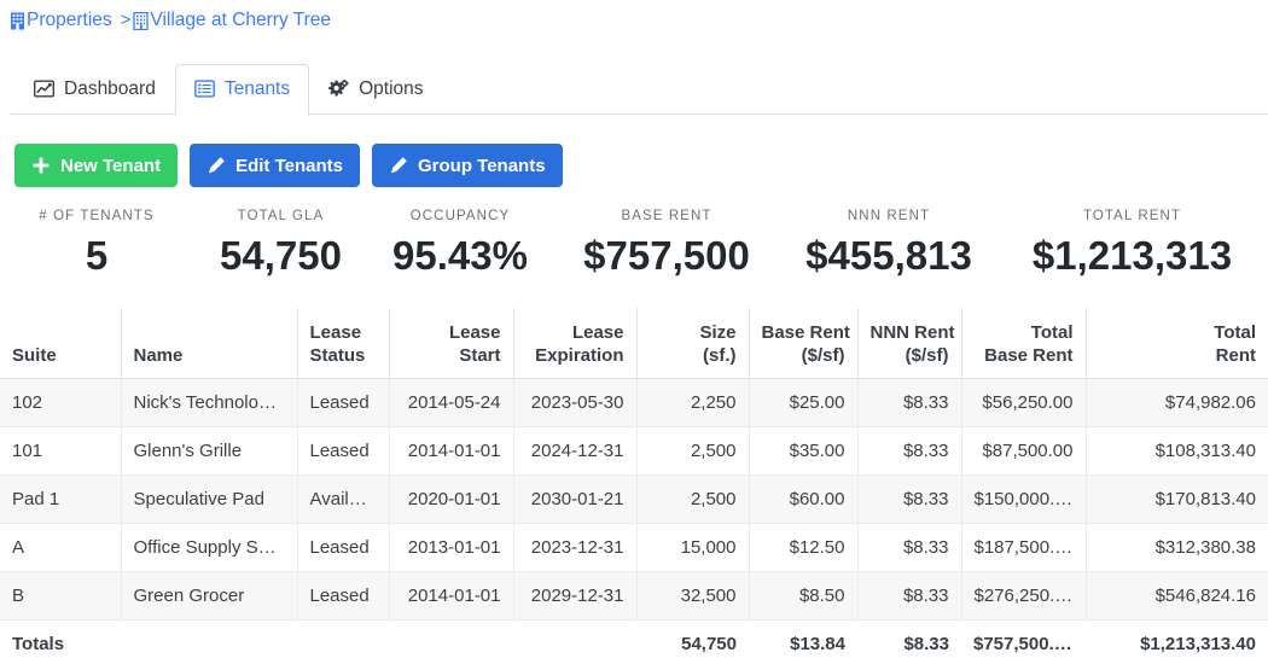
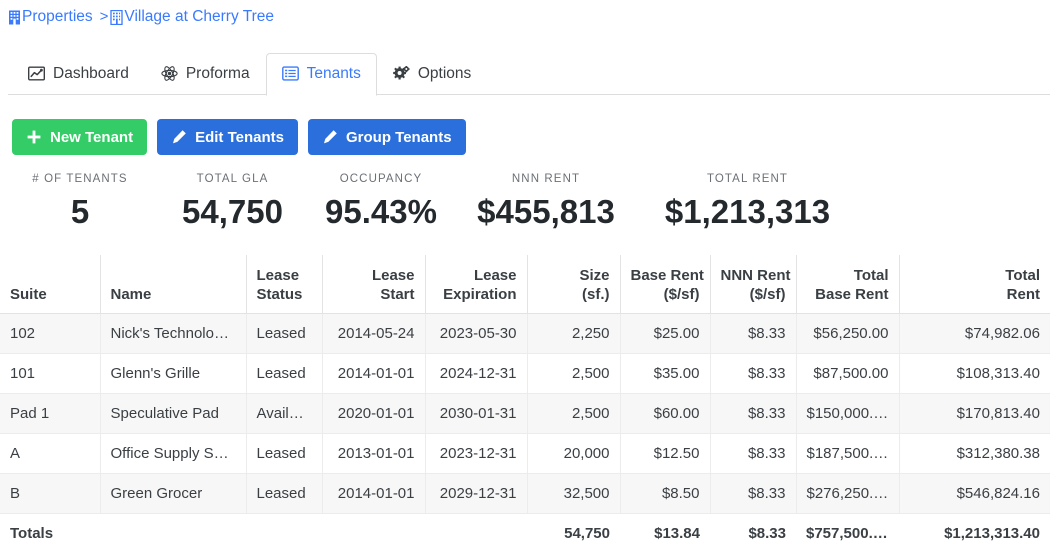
  Properties
  >
  Village at Cherry Tree
  Dashboard
+ Proforma
  Tenants
  Options
  New Tenant
  Edit Tenants
  Group Tenants
  # OF TENANTS
  5
  TOTAL GLA
  54,750
  OCCUPANCY
  95.43%
- BASE RENT
- $757,500
  NNN RENT
  $455,813
  TOTAL RENT
  $1,213,313
  Suite	Name	Lease Status	Lease Start	Lease Expiration	Size (sf.)	Base Rent ($/sf)	NNN Rent ($/sf)	Total Base Rent	Total Rent
  102	Nick's Technolog…	Leased	2014-05-24	2023-05-30	2,250	$25.00	$8.33	$56,250.00	$74,982.06
  101	Glenn's Grille	Leased	2014-01-01	2024-12-31	2,500	$35.00	$8.33	$87,500.00	$108,313.40
- Pad 1	Speculative Pad	Availa…	2020-01-01	2030-01-21	2,500	$60.00	$8.33	$150,000.00	$170,813.40
+ Pad 1	Speculative Pad	Availa…	2020-01-01	2030-01-31	2,500	$60.00	$8.33	$150,000.00	$170,813.40
- A	Office Supply Su…	Leased	2013-01-01	2023-12-31	15,000	$12.50	$8.33	$187,500.00	$312,380.38
+ A	Office Supply Su…	Leased	2013-01-01	2023-12-31	20,000	$12.50	$8.33	$187,500.00	$312,380.38
  B	Green Grocer	Leased	2014-01-01	2029-12-31	32,500	$8.50	$8.33	$276,250.00	$546,824.16
  Totals					54,750	$13.84	$8.33	$757,500.00	$1,213,313.40
